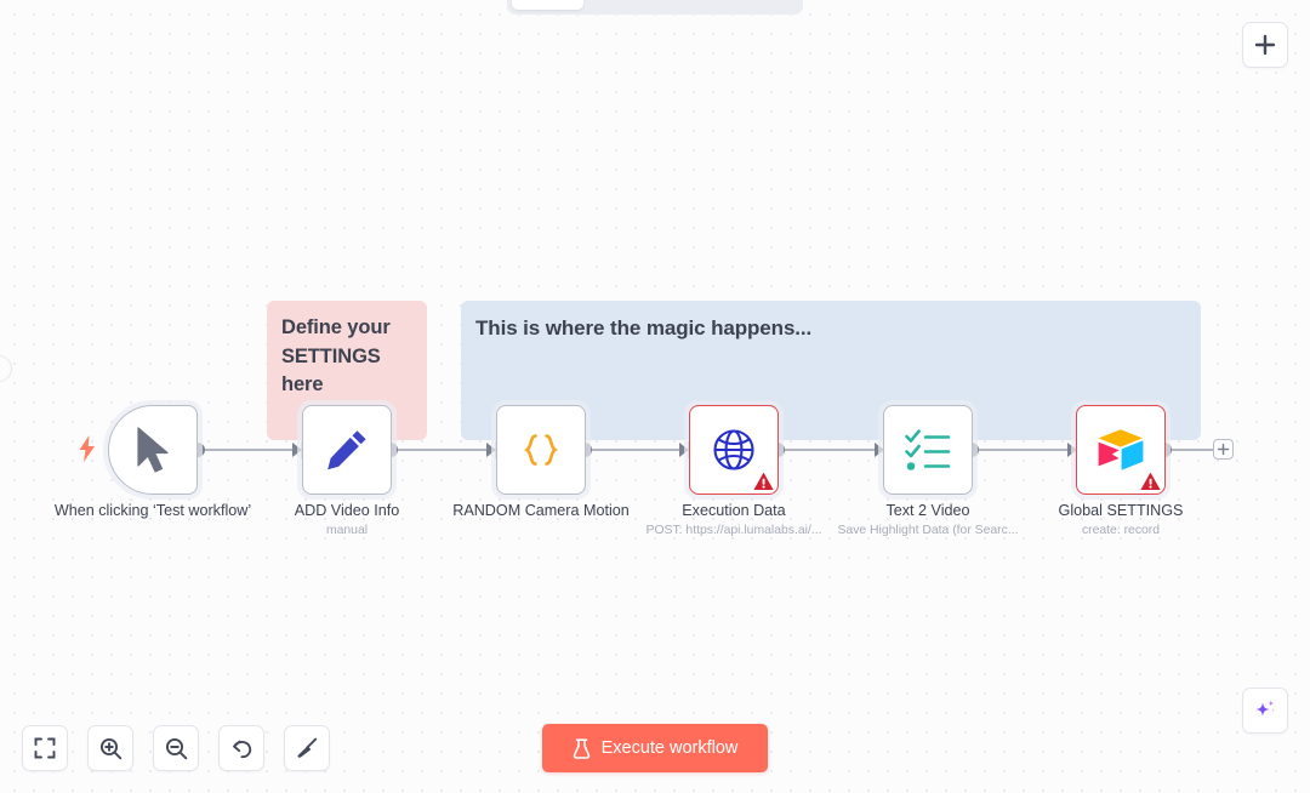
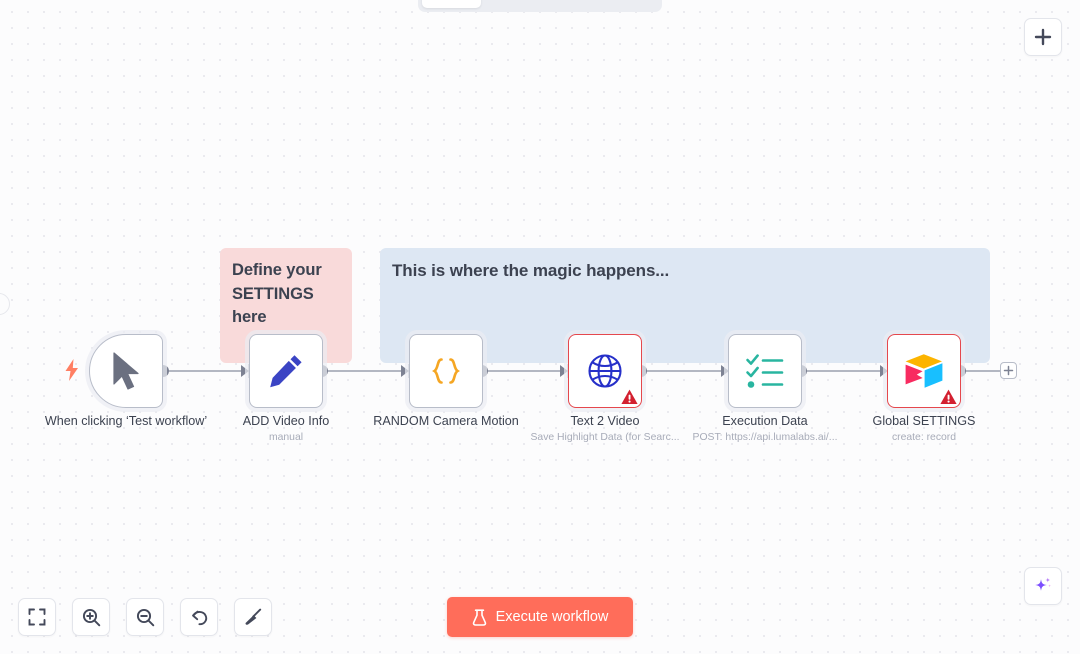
  Define your SETTINGS here
  This is where the magic happens...
  When clicking ‘Test workflow’
  ADD Video Info
  manual
  RANDOM Camera Motion
- Execution Data
+ Text 2 Video
- POST: https://api.lumalabs.ai/...
+ Save Highlight Data (for Searc...
- Text 2 Video
+ Execution Data
- Save Highlight Data (for Searc...
+ POST: https://api.lumalabs.ai/...
  Global SETTINGS
  create: record
  Execute workflow
